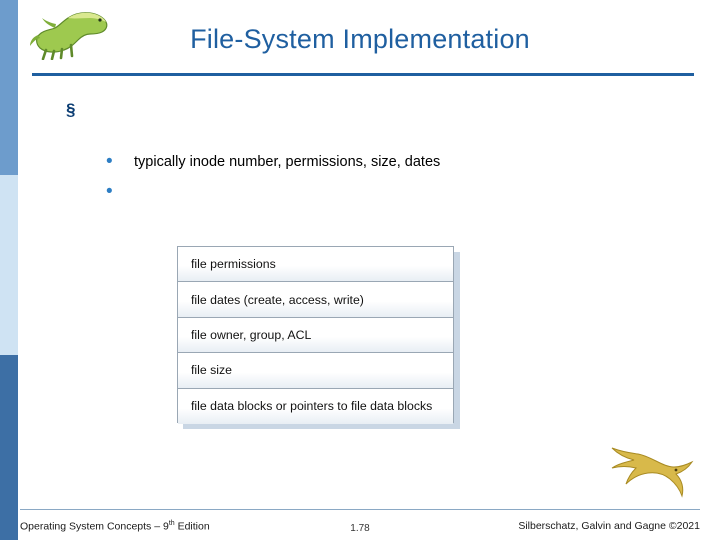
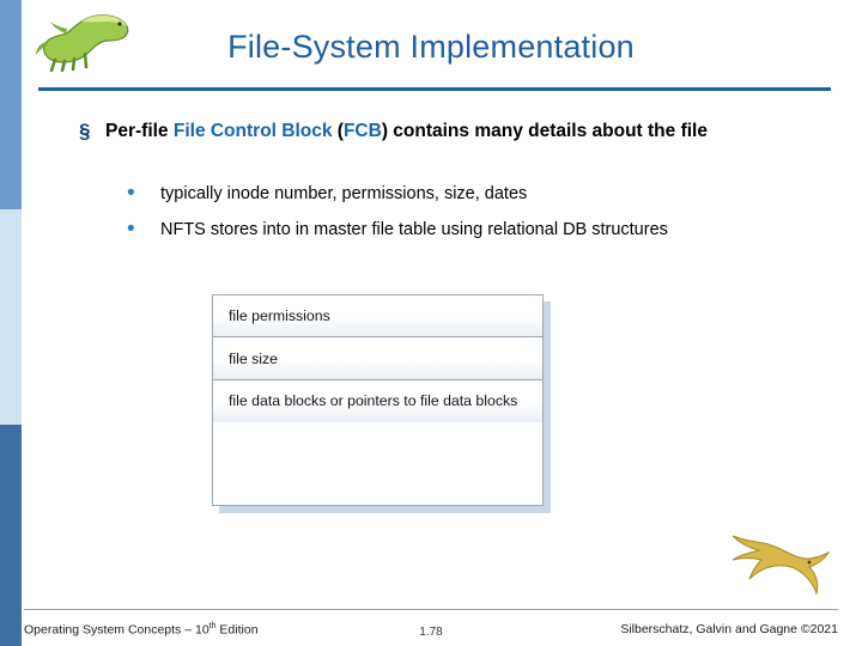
  File-System Implementation
  §
+ Per-file File Control Block (FCB) contains many details about the file
  •
  typically inode number, permissions, size, dates
  •
+ NFTS stores into in master file table using relational DB structures
  file permissions
- file dates (create, access, write)
- file owner, group, ACL
  file size
  file data blocks or pointers to file data blocks
- Operating System Concepts – 9 Edition
+ Operating System Concepts – 10 Edition
  1.78
  Silberschatz, Galvin and Gagne ©2021
